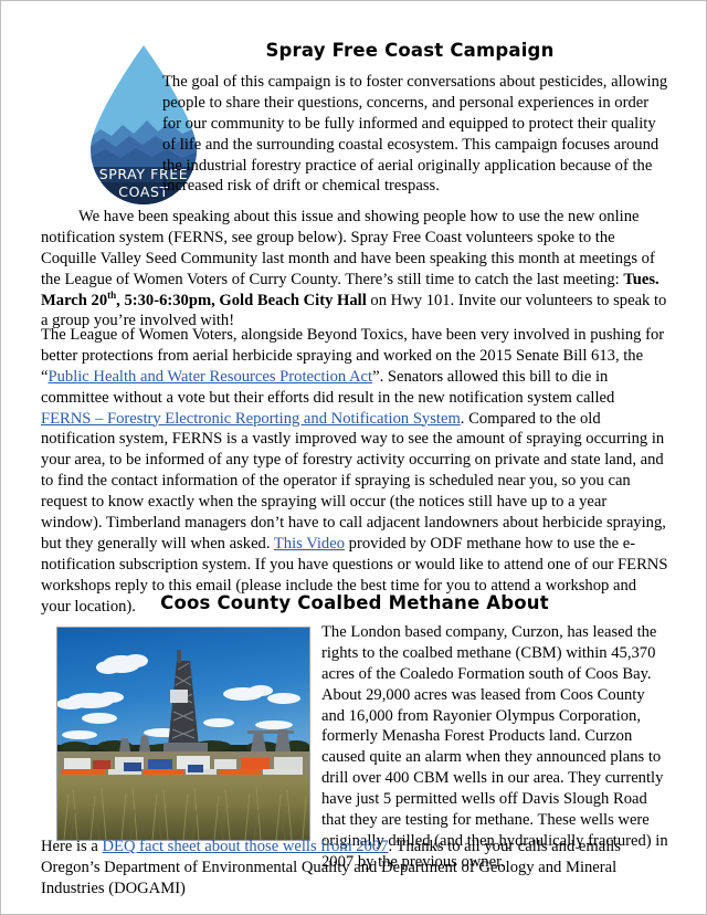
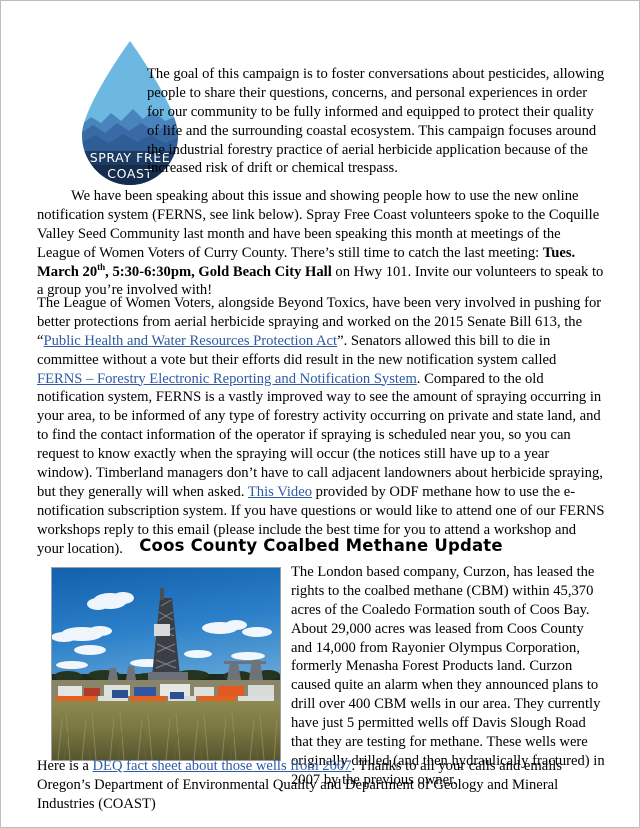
  SPRAY FREE
  COAST
- Spray Free Coast Campaign
- The goal of this campaign is to foster conversations about pesticides, allowing people to share their questions, concerns, and personal experiences in order for our community to be fully informed and equipped to protect their quality of life and the surrounding coastal ecosystem. This campaign focuses around the industrial forestry practice of aerial originally application because of the increased risk of drift or chemical trespass.
+ The goal of this campaign is to foster conversations about pesticides, allowing people to share their questions, concerns, and personal experiences in order for our community to be fully informed and equipped to protect their quality of life and the surrounding coastal ecosystem. This campaign focuses around the industrial forestry practice of aerial herbicide application because of the increased risk of drift or chemical trespass.
- We have been speaking about this issue and showing people how to use the new online notification system (FERNS, see group below). Spray Free Coast volunteers spoke to the Coquille Valley Seed Community last month and have been speaking this month at meetings of the League of Women Voters of Curry County. There’s still time to catch the last meeting: Tues. March 20th, 5:30-6:30pm, Gold Beach City Hall on Hwy 101. Invite our volunteers to speak to a group you’re involved with!
+ We have been speaking about this issue and showing people how to use the new online notification system (FERNS, see link below). Spray Free Coast volunteers spoke to the Coquille Valley Seed Community last month and have been speaking this month at meetings of the League of Women Voters of Curry County. There’s still time to catch the last meeting: Tues. March 20th, 5:30-6:30pm, Gold Beach City Hall on Hwy 101. Invite our volunteers to speak to a group you’re involved with!
  The League of Women Voters, alongside Beyond Toxics, have been very involved in pushing for better protections from aerial herbicide spraying and worked on the 2015 Senate Bill 613, the “Public Health and Water Resources Protection Act”. Senators allowed this bill to die in committee without a vote but their efforts did result in the new notification system called FERNS – Forestry Electronic Reporting and Notification System. Compared to the old notification system, FERNS is a vastly improved way to see the amount of spraying occurring in your area, to be informed of any type of forestry activity occurring on private and state land, and to find the contact information of the operator if spraying is scheduled near you, so you can request to know exactly when the spraying will occur (the notices still have up to a year window). Timberland managers don’t have to call adjacent landowners about herbicide spraying, but they generally will when asked. This Video provided by ODF methane how to use the e-notification subscription system. If you have questions or would like to attend one of our FERNS workshops reply to this email (please include the best time for you to attend a workshop and your location).
- Coos County Coalbed Methane About
+ Coos County Coalbed Methane Update
- The London based company, Curzon, has leased the rights to the coalbed methane (CBM) within 45,370 acres of the Coaledo Formation south of Coos Bay. About 29,000 acres was leased from Coos County and 16,000 from Rayonier Olympus Corporation, formerly Menasha Forest Products land. Curzon caused quite an alarm when they announced plans to drill over 400 CBM wells in our area. They currently have just 5 permitted wells off Davis Slough Road that they are testing for methane. These wells were originally drilled (and then hydraulically fractured) in 2007 by the previous owner.
+ The London based company, Curzon, has leased the rights to the coalbed methane (CBM) within 45,370 acres of the Coaledo Formation south of Coos Bay. About 29,000 acres was leased from Coos County and 14,000 from Rayonier Olympus Corporation, formerly Menasha Forest Products land. Curzon caused quite an alarm when they announced plans to drill over 400 CBM wells in our area. They currently have just 5 permitted wells off Davis Slough Road that they are testing for methane. These wells were originally drilled (and then hydraulically fractured) in 2007 by the previous owner.
- Here is a DEQ fact sheet about those wells from 2007. Thanks to all your calls and emails Oregon’s Department of Environmental Quality and Department of Geology and Mineral Industries (DOGAMI)
+ Here is a DEQ fact sheet about those wells from 2007. Thanks to all your calls and emails Oregon’s Department of Environmental Quality and Department of Geology and Mineral Industries (COAST)
